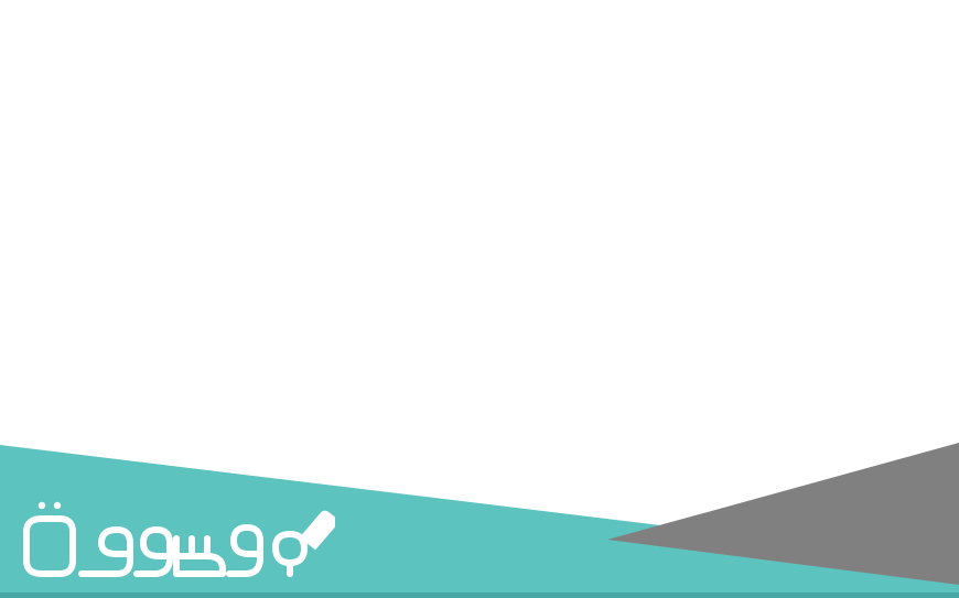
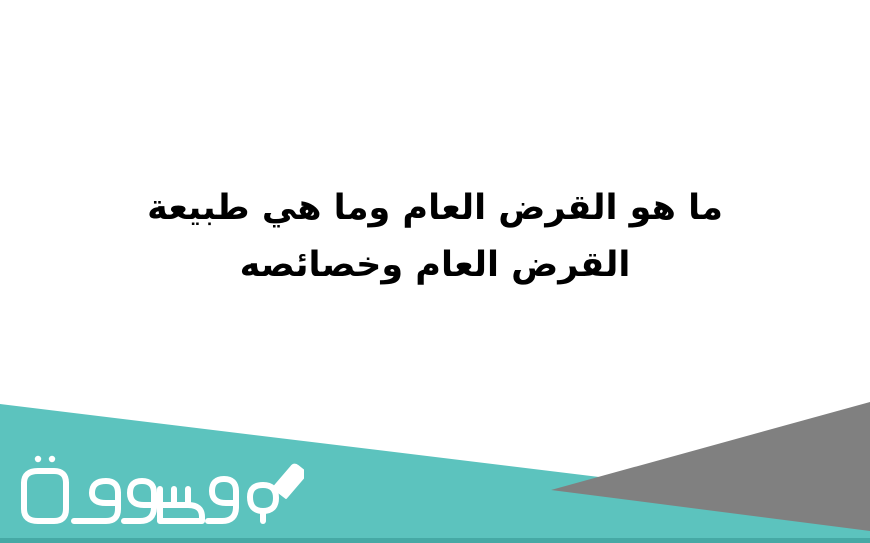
+ ما هو القرض العام وما هي طبيعة
+ القرض العام وخصائصه
